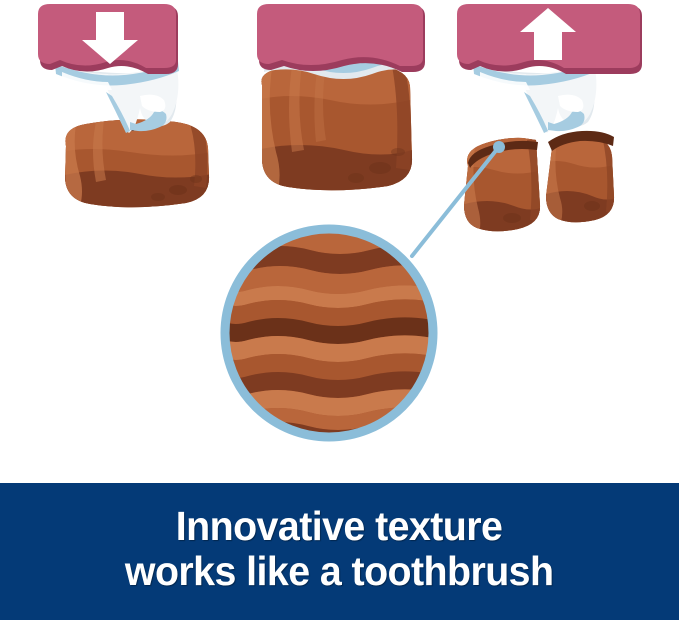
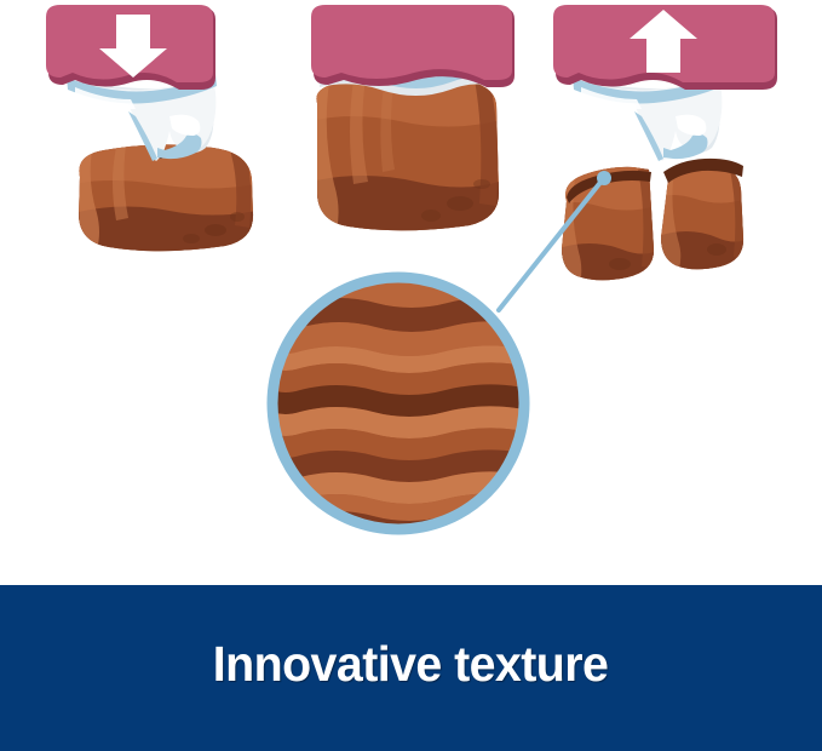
  Innovative texture
- works like a toothbrush
